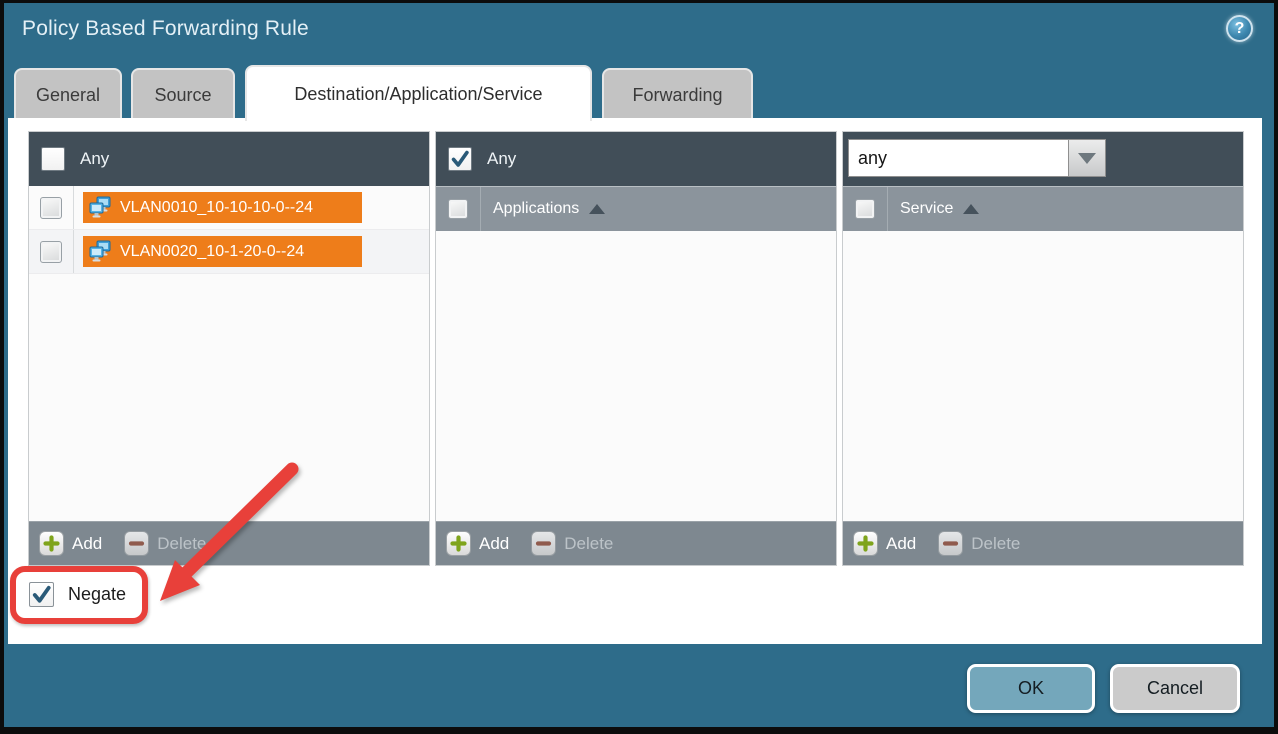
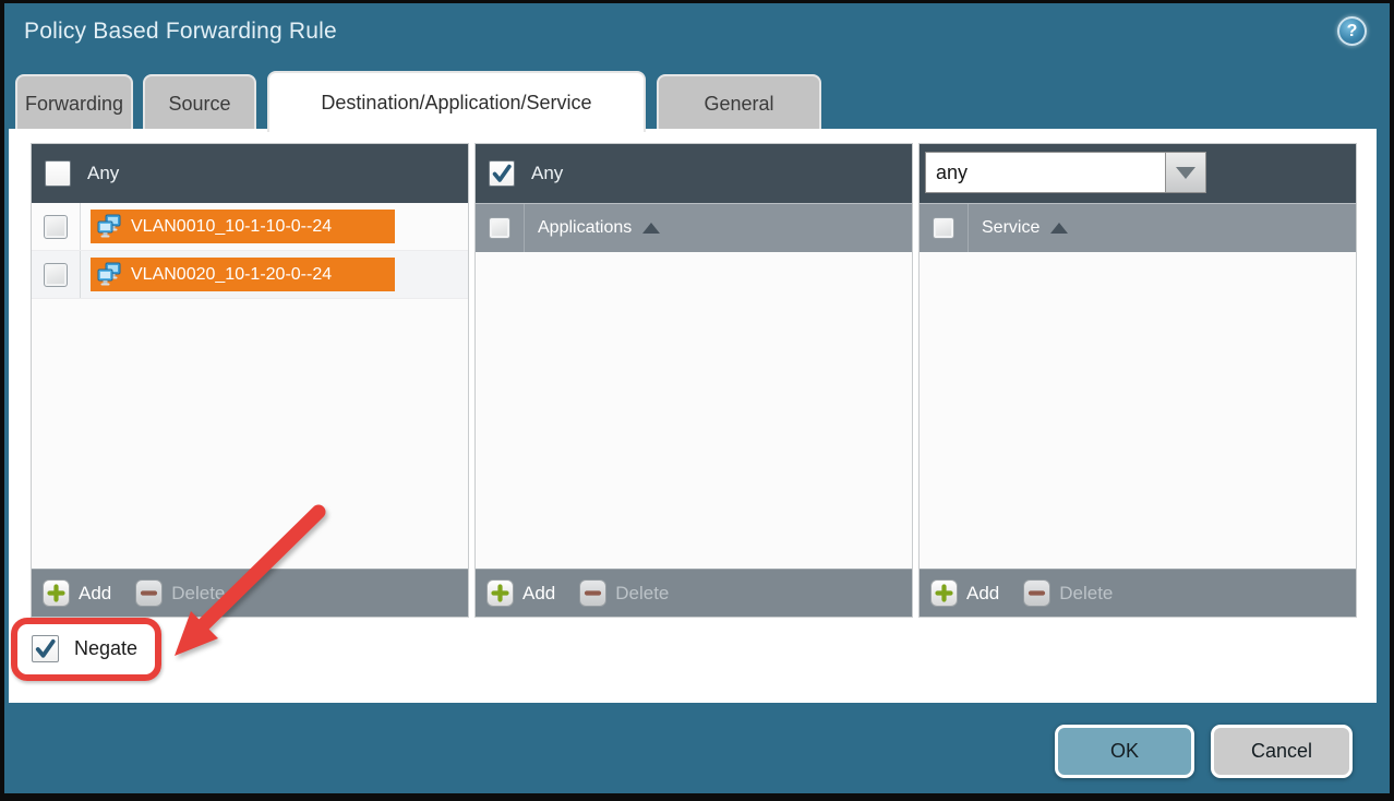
  Policy Based Forwarding Rule
  ?
- General
+ Forwarding
  Source
  Destination/Application/Service
- Forwarding
+ General
  Any
- VLAN0010_10-10-10-0--24
+ VLAN0010_10-1-10-0--24
  VLAN0020_10-1-20-0--24
  Add
  Delete
  Any
  Applications
  Add
  Delete
  any
  Service
  Add
  Delete
  Negate
  OK
  Cancel
